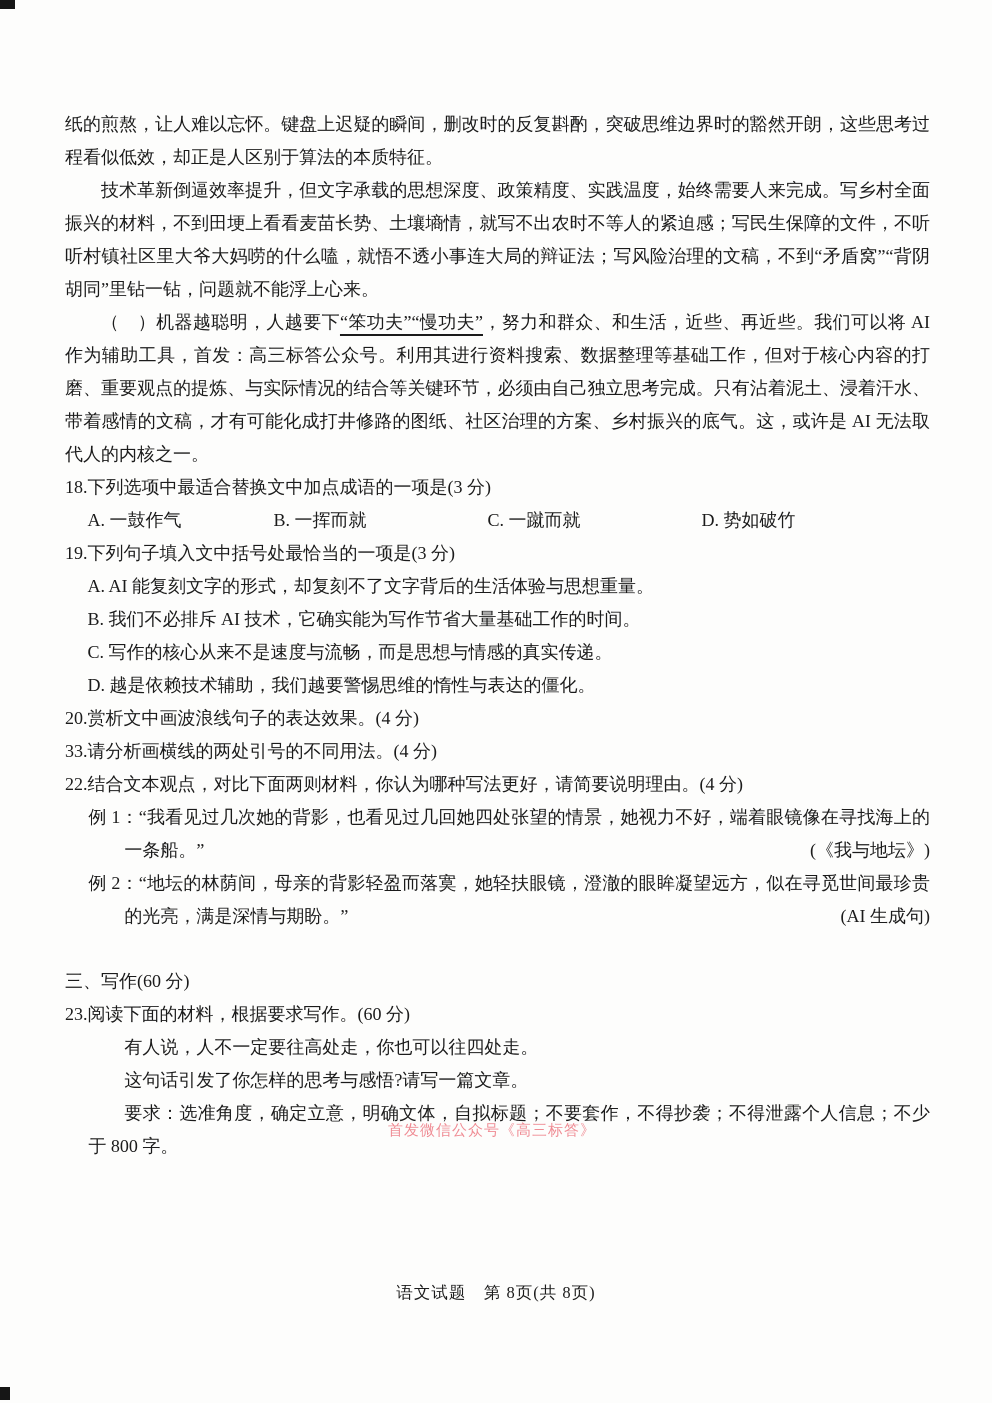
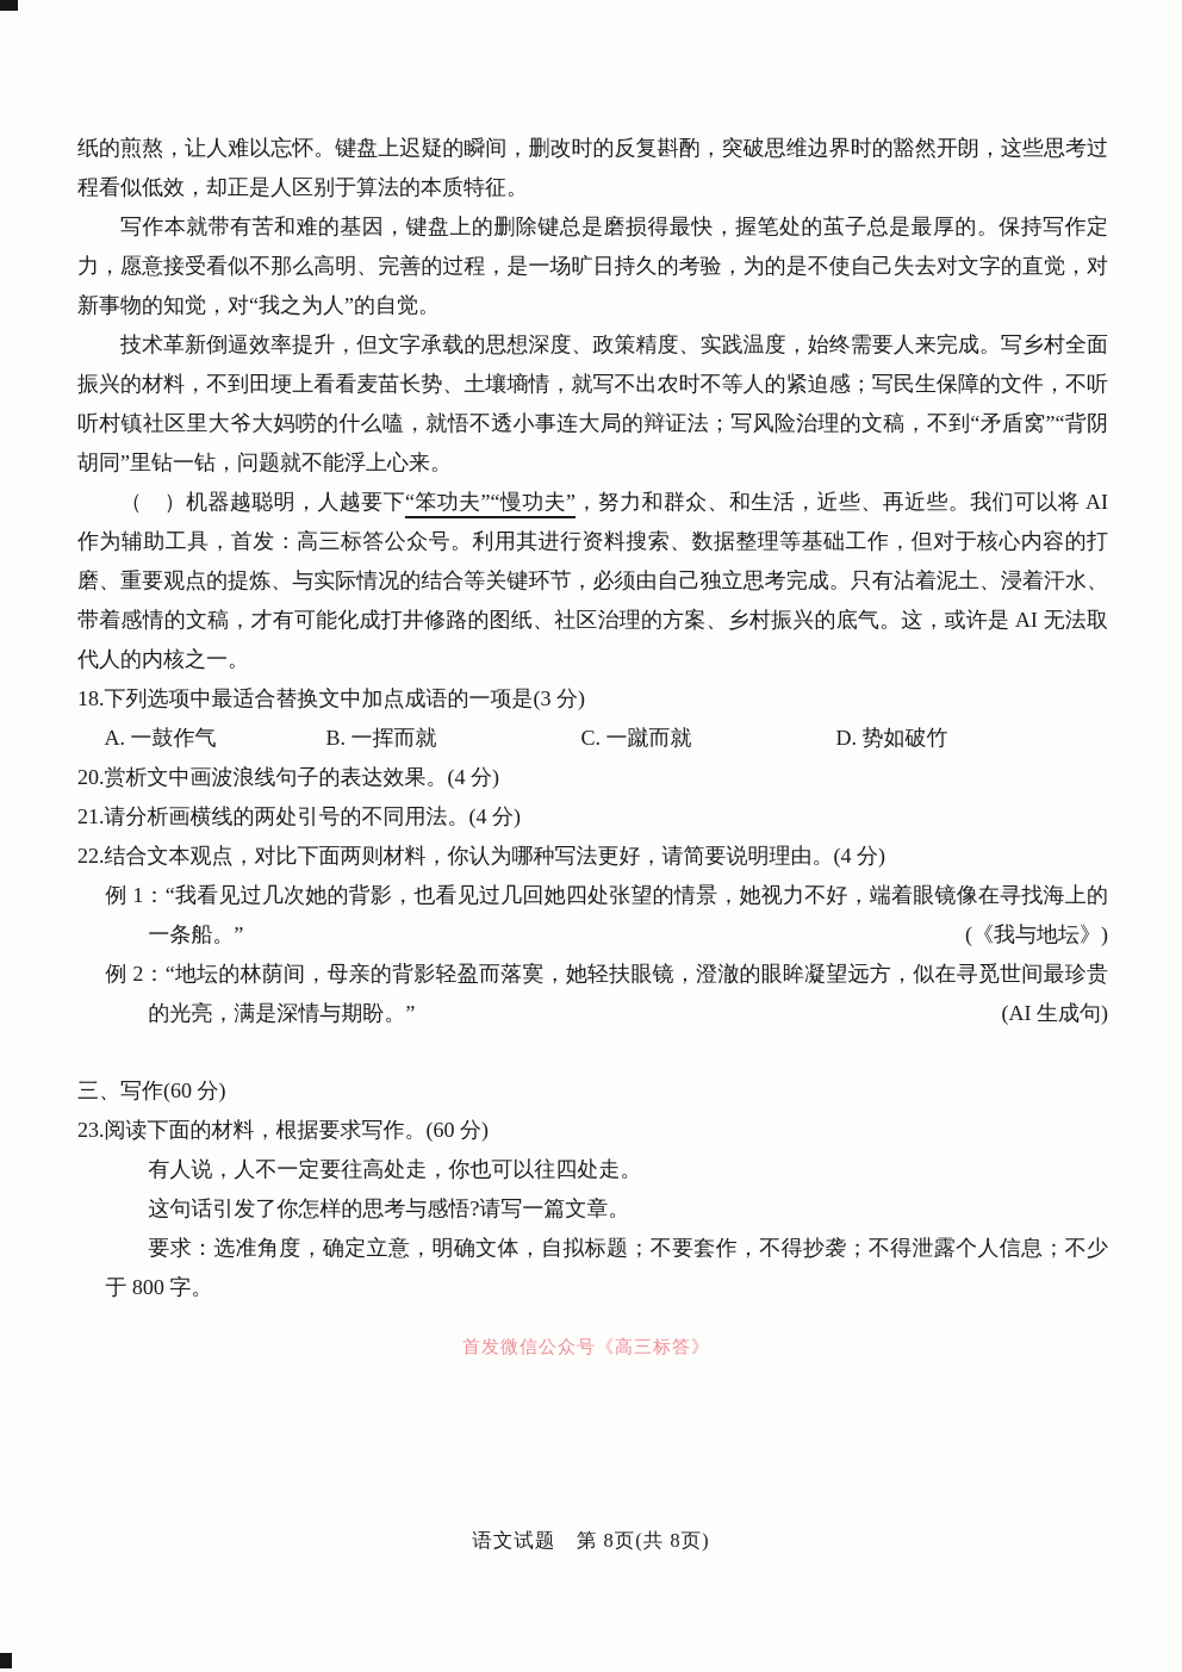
  纸的煎熬，让人难以忘怀。键盘上迟疑的瞬间，删改时的反复斟酌，突破思维边界时的豁然开朗，这些思考过程看似低效，却正是人区别于算法的本质特征。
+ 写作本就带有苦和难的基因，键盘上的删除键总是磨损得最快，握笔处的茧子总是最厚的。保持写作定力，愿意接受看似不那么高明、完善的过程，是一场旷日持久的考验，为的是不使自己失去对文字的直觉，对新事物的知觉，对“我之为人”的自觉。
  技术革新倒逼效率提升，但文字承载的思想深度、政策精度、实践温度，始终需要人来完成。写乡村全面振兴的材料，不到田埂上看看麦苗长势、土壤墒情，就写不出农时不等人的紧迫感；写民生保障的文件，不听听村镇社区里大爷大妈唠的什么嗑，就悟不透小事连大局的辩证法；写风险治理的文稿，不到“矛盾窝”“背阴胡同”里钻一钻，问题就不能浮上心来。
  （ ）机器越聪明，人越要下“笨功夫”“慢功夫”，努力和群众、和生活，近些、再近些。我们可以将 AI 作为辅助工具，首发：高三标答公众号。利用其进行资料搜索、数据整理等基础工作，但对于核心内容的打磨、重要观点的提炼、与实际情况的结合等关键环节，必须由自己独立思考完成。只有沾着泥土、浸着汗水、带着感情的文稿，才有可能化成打井修路的图纸、社区治理的方案、乡村振兴的底气。这，或许是 AI 无法取代人的内核之一。
  18.下列选项中最适合替换文中加点成语的一项是(3 分)
  A. 一鼓作气
  B. 一挥而就
  C. 一蹴而就
  D. 势如破竹
- 19.下列句子填入文中括号处最恰当的一项是(3 分)
- A. AI 能复刻文字的形式，却复刻不了文字背后的生活体验与思想重量。
- B. 我们不必排斥 AI 技术，它确实能为写作节省大量基础工作的时间。
- C. 写作的核心从来不是速度与流畅，而是思想与情感的真实传递。
- D. 越是依赖技术辅助，我们越要警惕思维的惰性与表达的僵化。
  20.赏析文中画波浪线句子的表达效果。(4 分)
- 33.请分析画横线的两处引号的不同用法。(4 分)
+ 21.请分析画横线的两处引号的不同用法。(4 分)
  22.结合文本观点，对比下面两则材料，你认为哪种写法更好，请简要说明理由。(4 分)
  例 1：“我看见过几次她的背影，也看见过几回她四处张望的情景，她视力不好，端着眼镜像在寻找海上的一条船。”
  (《我与地坛》)
  例 2：“地坛的林荫间，母亲的背影轻盈而落寞，她轻扶眼镜，澄澈的眼眸凝望远方，似在寻觅世间最珍贵的光亮，满是深情与期盼。”
  (AI 生成句)
  三、写作(60 分)
  23.阅读下面的材料，根据要求写作。(60 分)
  有人说，人不一定要往高处走，你也可以往四处走。
  这句话引发了你怎样的思考与感悟?请写一篇文章。
  要求：选准角度，确定立意，明确文体，自拟标题；不要套作，不得抄袭；不得泄露个人信息；不少于 800 字。
  首发微信公众号《高三标答》
  语文试题 第 8页(共 8页)
